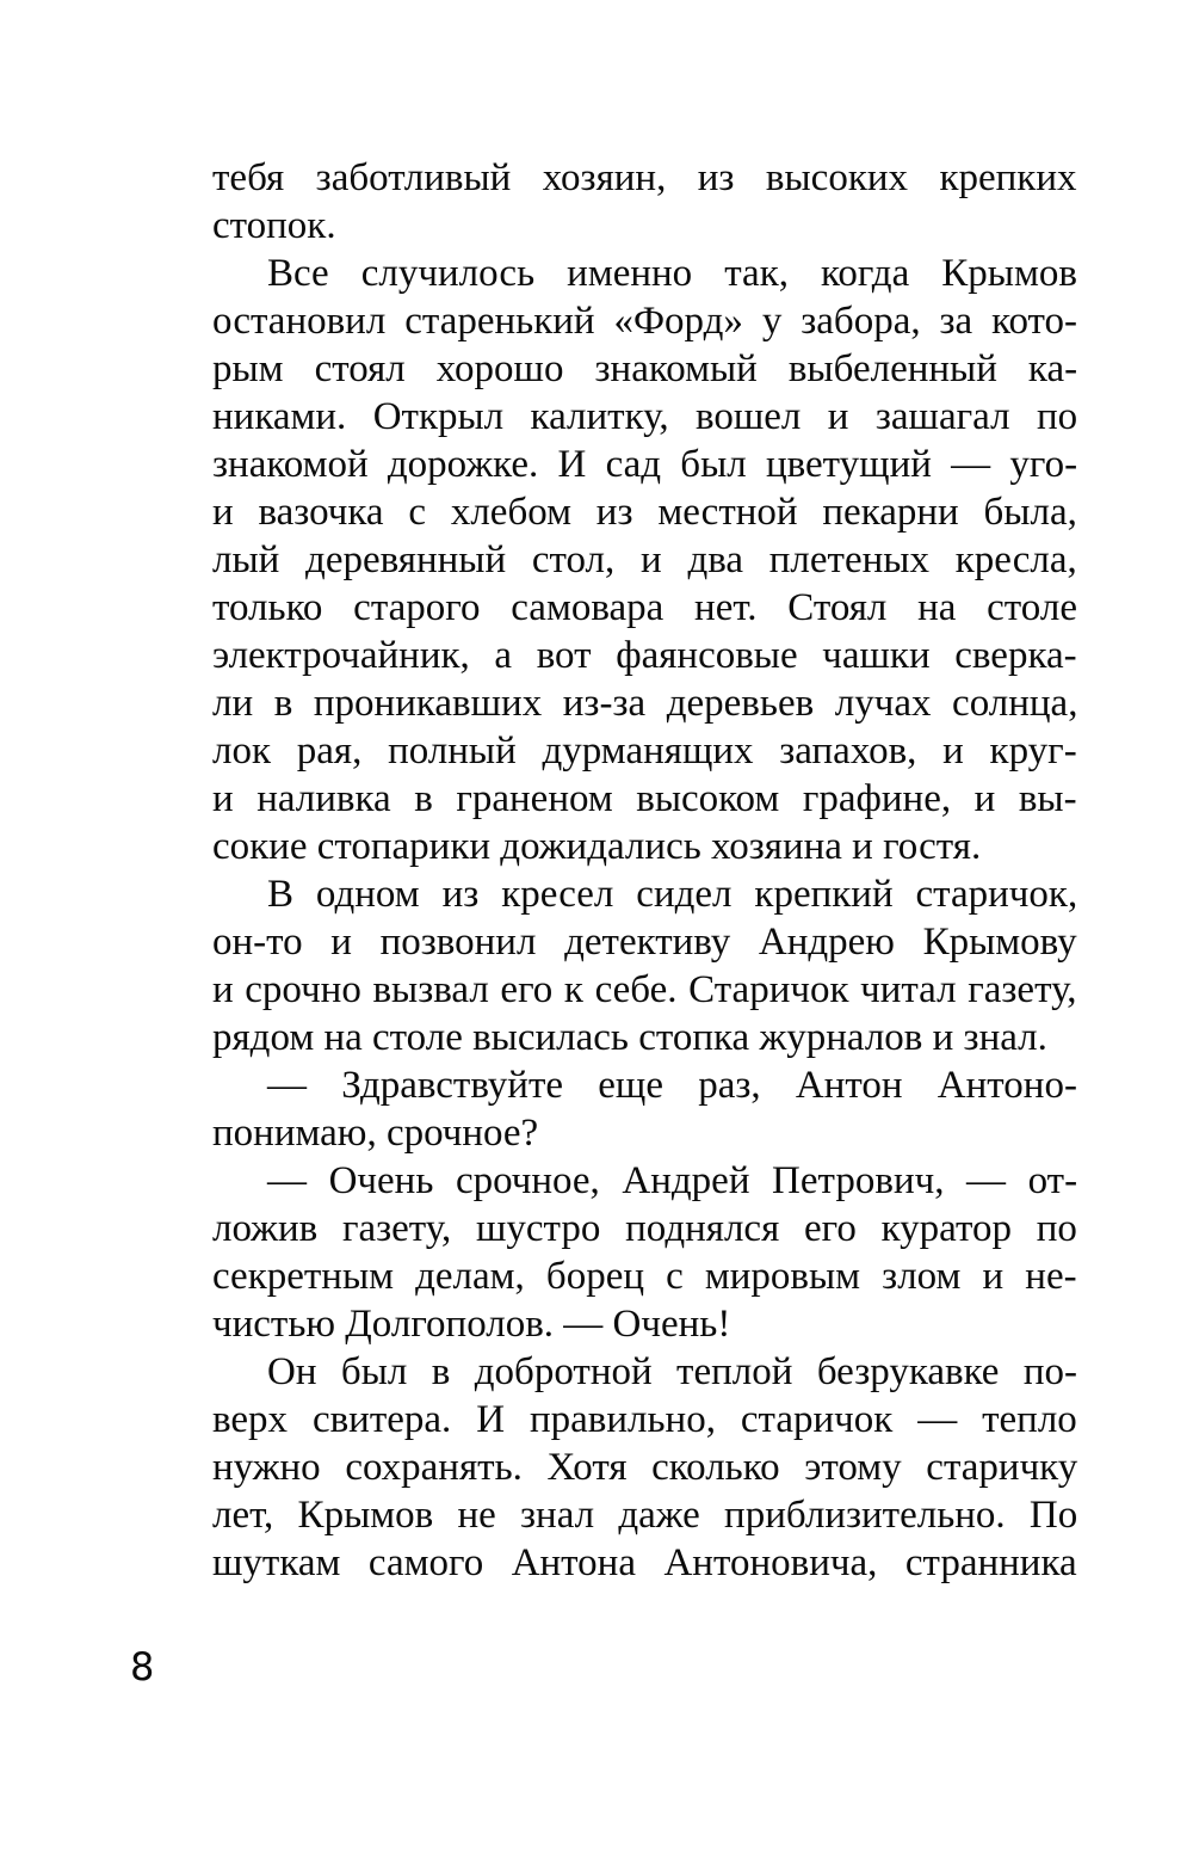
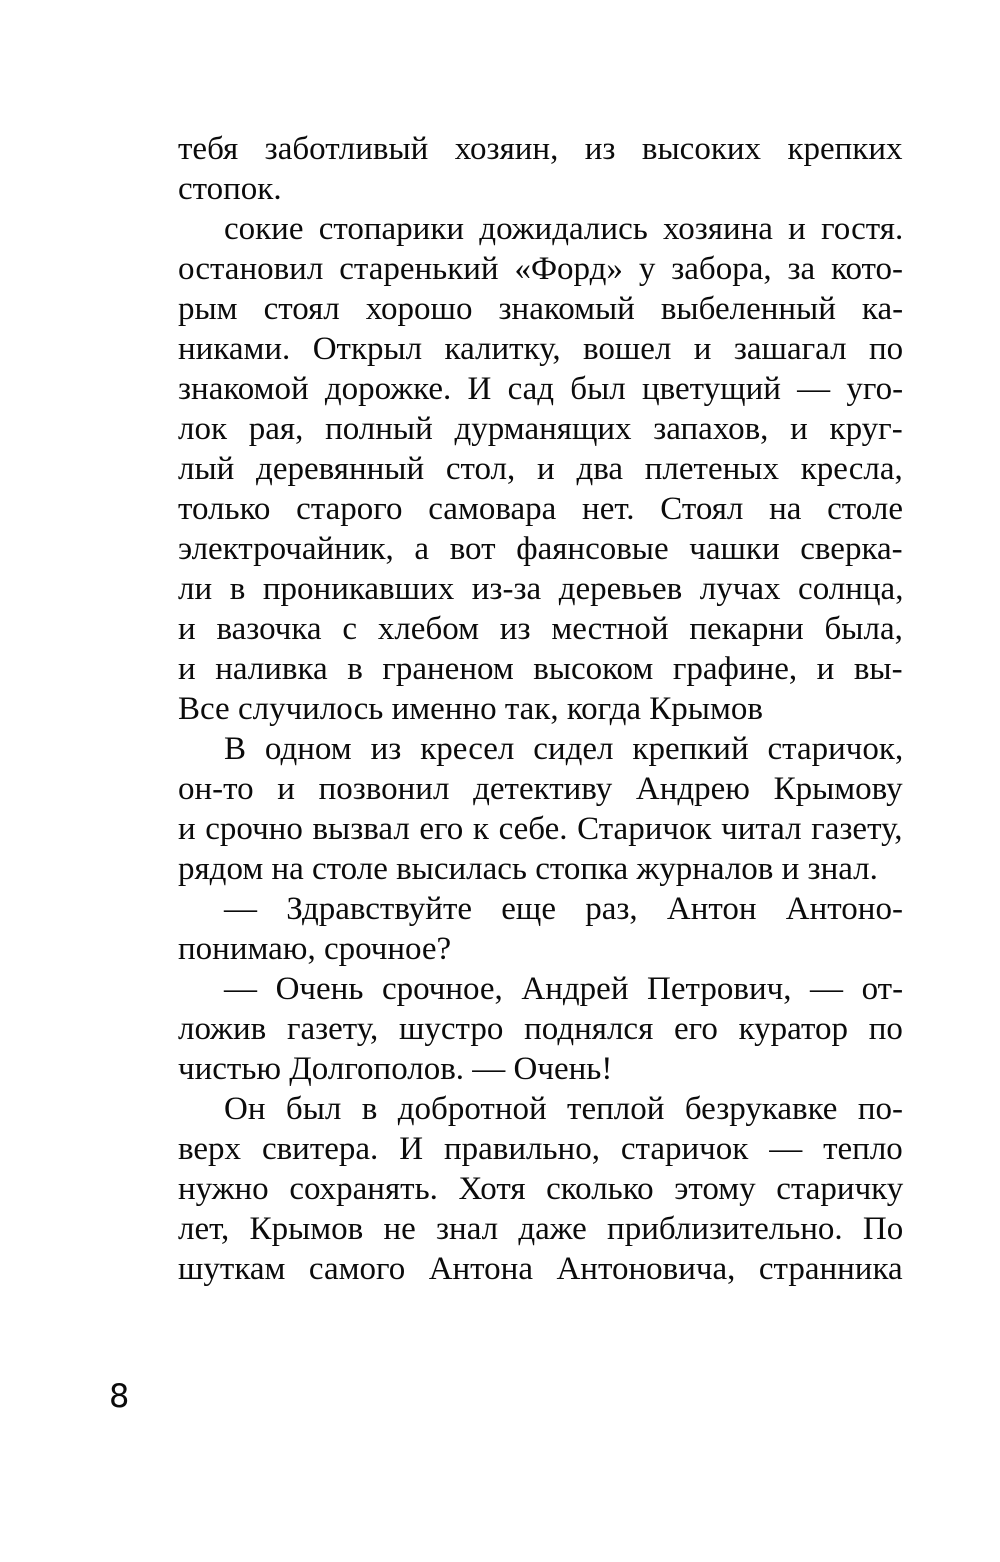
  тебя заботливый хозяин, из высоких крепких
  стопок.
- Все случилось именно так, когда Крымов
+ сокие стопарики дожидались хозяина и гостя.
  остановил старенький «Форд» у забора, за кото-
  рым стоял хорошо знакомый выбеленный ка-
  никами. Открыл калитку, вошел и зашагал по
  знакомой дорожке. И сад был цветущий — уго-
- и вазочка с хлебом из местной пекарни была,
+ лок рая, полный дурманящих запахов, и круг-
  лый деревянный стол, и два плетеных кресла,
  только старого самовара нет. Стоял на столе
  электрочайник, а вот фаянсовые чашки сверка-
  ли в проникавших из-за деревьев лучах солнца,
- лок рая, полный дурманящих запахов, и круг-
+ и вазочка с хлебом из местной пекарни была,
  и наливка в граненом высоком графине, и вы-
- сокие стопарики дожидались хозяина и гостя.
+ Все случилось именно так, когда Крымов
  В одном из кресел сидел крепкий старичок,
  он-то и позвонил детективу Андрею Крымову
  и срочно вызвал его к себе. Старичок читал газету,
  рядом на столе высилась стопка журналов и знал.
  — Здравствуйте еще раз, Антон Антоно-
  понимаю, срочное?
  — Очень срочное, Андрей Петрович, — от-
  ложив газету, шустро поднялся его куратор по
- секретным делам, борец с мировым злом и не-
  чистью Долгополов. — Очень!
  Он был в добротной теплой безрукавке по-
  верх свитера. И правильно, старичок — тепло
  нужно сохранять. Хотя сколько этому старичку
  лет, Крымов не знал даже приблизительно. По
  шуткам самого Антона Антоновича, странника
  8
